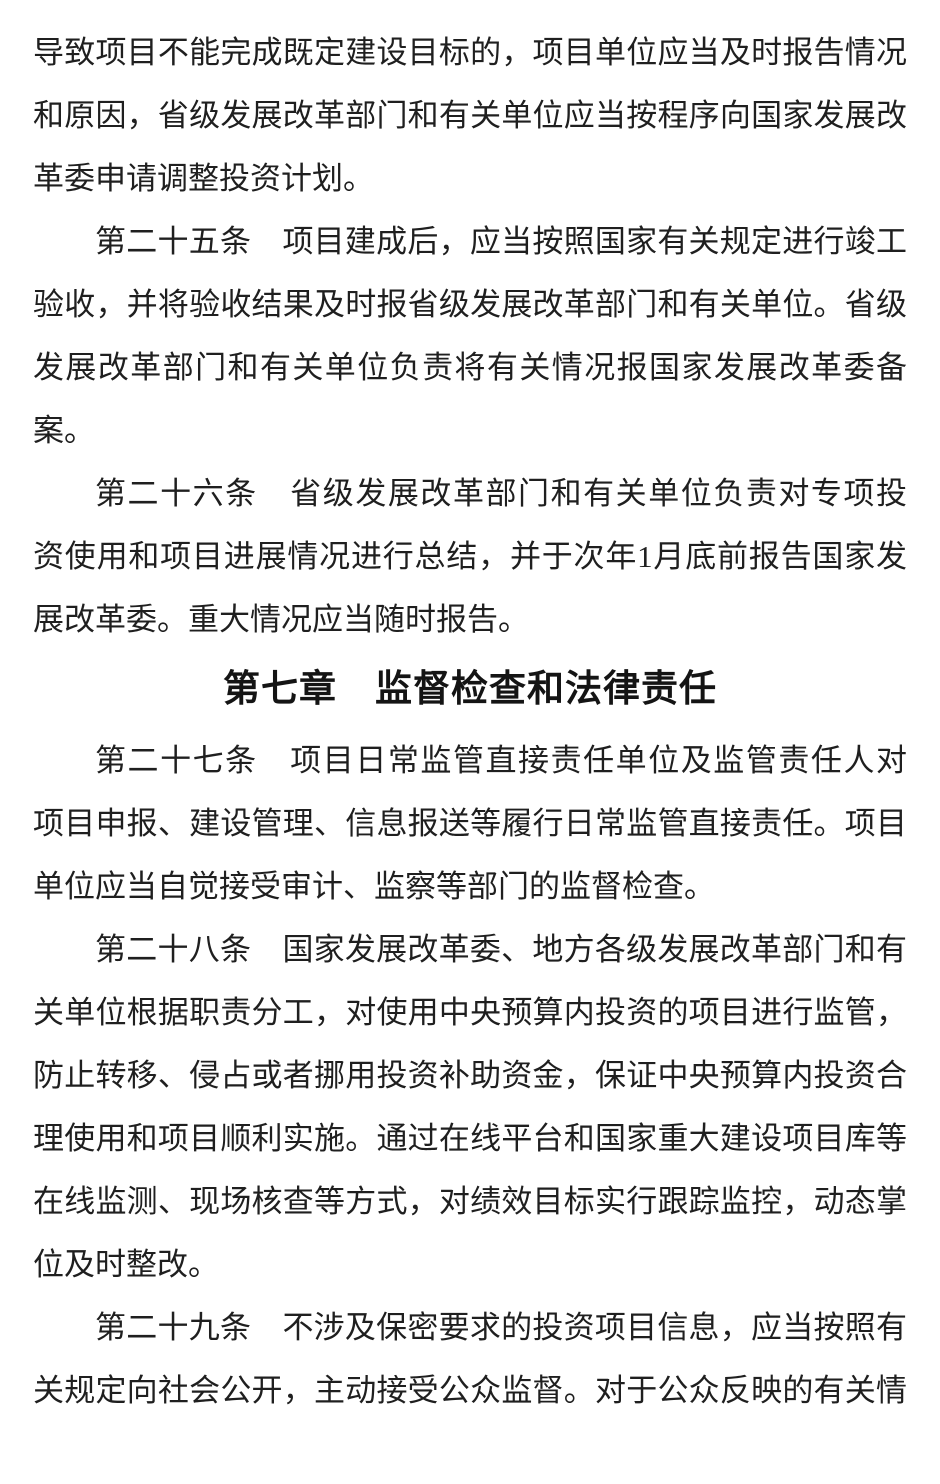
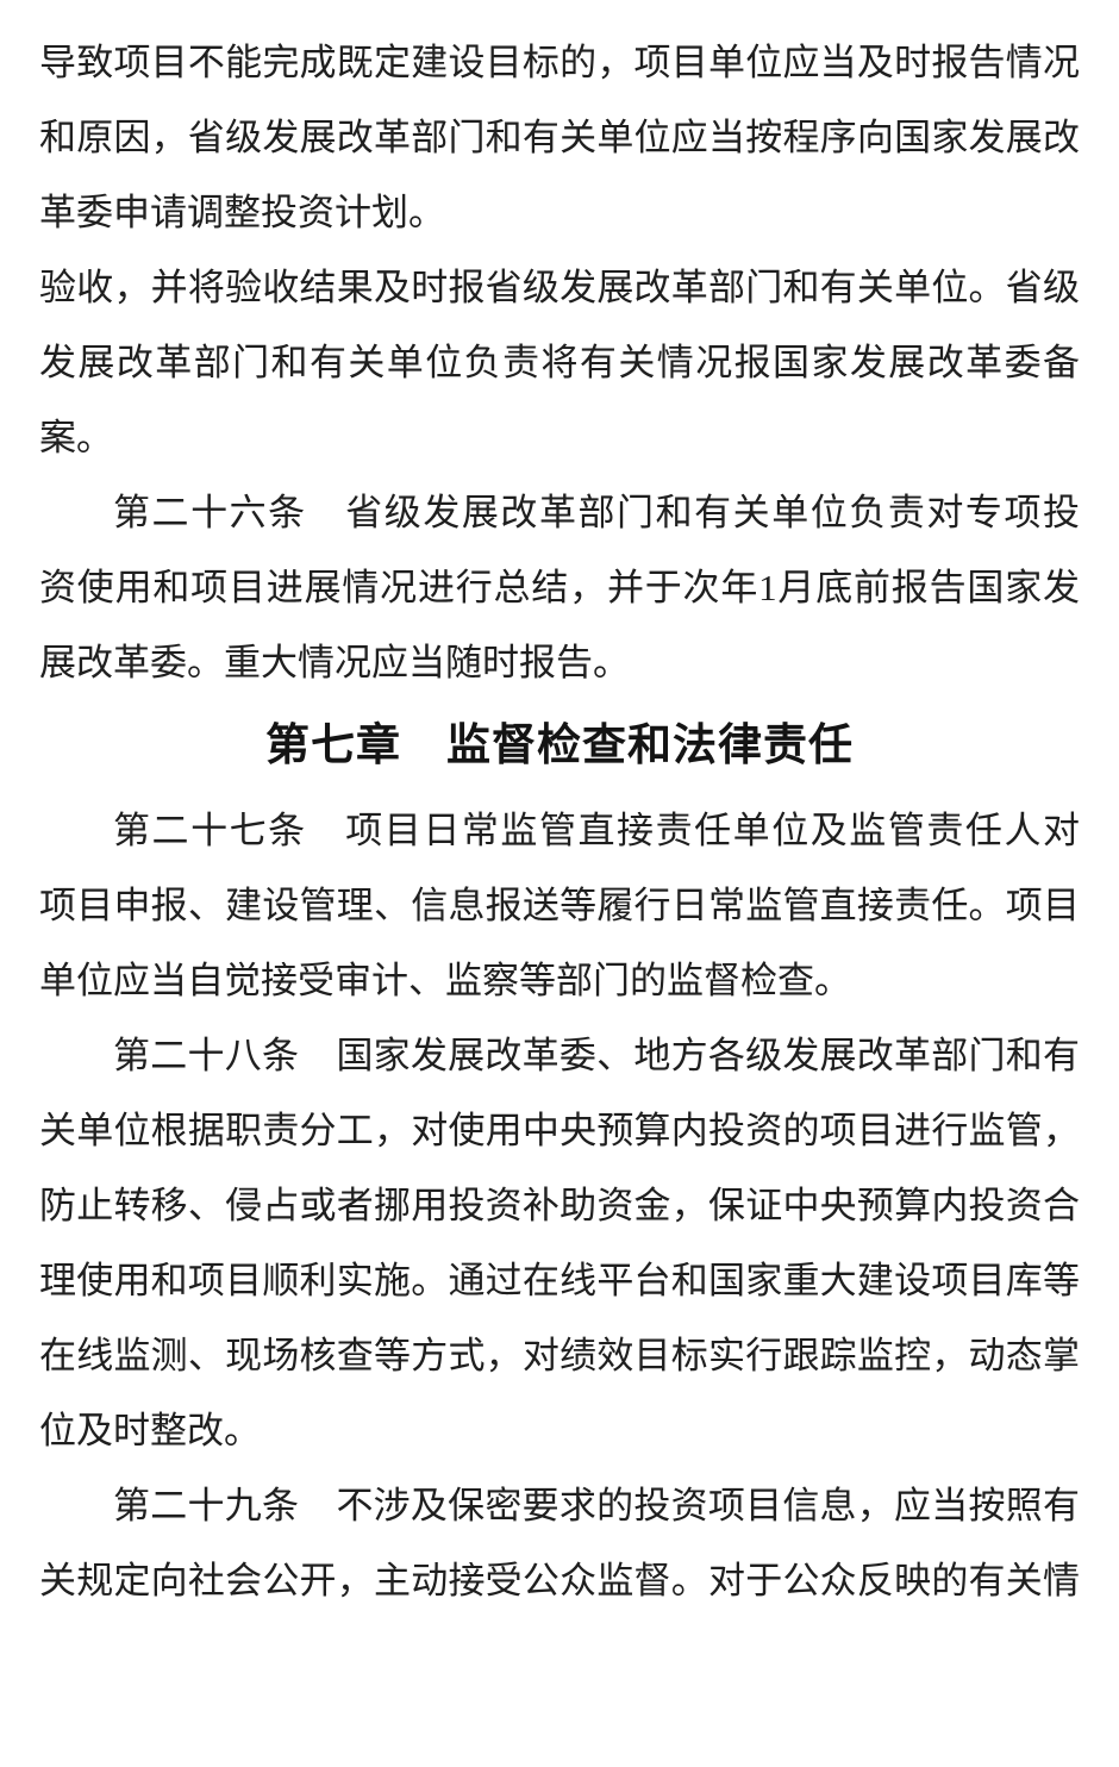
  导致项目不能完成既定建设目标的，项目单位应当及时报告情况
  和原因，省级发展改革部门和有关单位应当按程序向国家发展改
  革委申请调整投资计划。
- 第二十五条 项目建成后，应当按照国家有关规定进行竣工
  验收，并将验收结果及时报省级发展改革部门和有关单位。省级
  发展改革部门和有关单位负责将有关情况报国家发展改革委备
  案。
  第二十六条 省级发展改革部门和有关单位负责对专项投
  资使用和项目进展情况进行总结，并于次年1月底前报告国家发
  展改革委。重大情况应当随时报告。
  第七章 监督检查和法律责任
  第二十七条 项目日常监管直接责任单位及监管责任人对
  项目申报、建设管理、信息报送等履行日常监管直接责任。项目
  单位应当自觉接受审计、监察等部门的监督检查。
  第二十八条 国家发展改革委、地方各级发展改革部门和有
  关单位根据职责分工，对使用中央预算内投资的项目进行监管，
  防止转移、侵占或者挪用投资补助资金，保证中央预算内投资合
  理使用和项目顺利实施。通过在线平台和国家重大建设项目库等
  在线监测、现场核查等方式，对绩效目标实行跟踪监控，动态掌
  位及时整改。
  第二十九条 不涉及保密要求的投资项目信息，应当按照有
  关规定向社会公开，主动接受公众监督。对于公众反映的有关情
